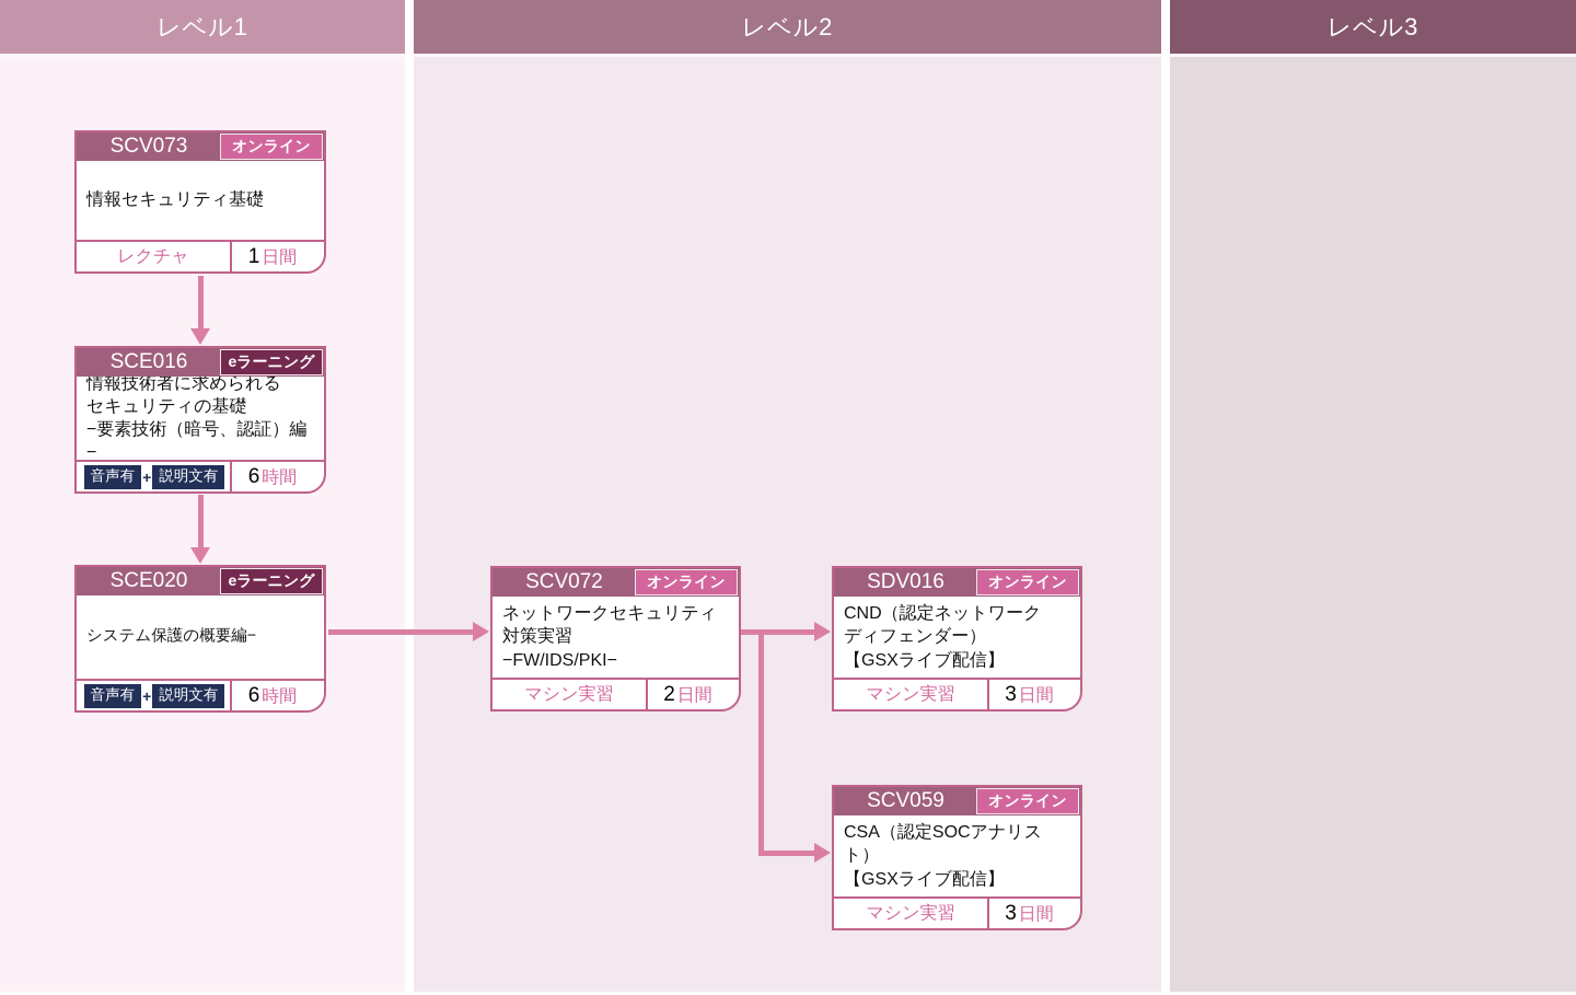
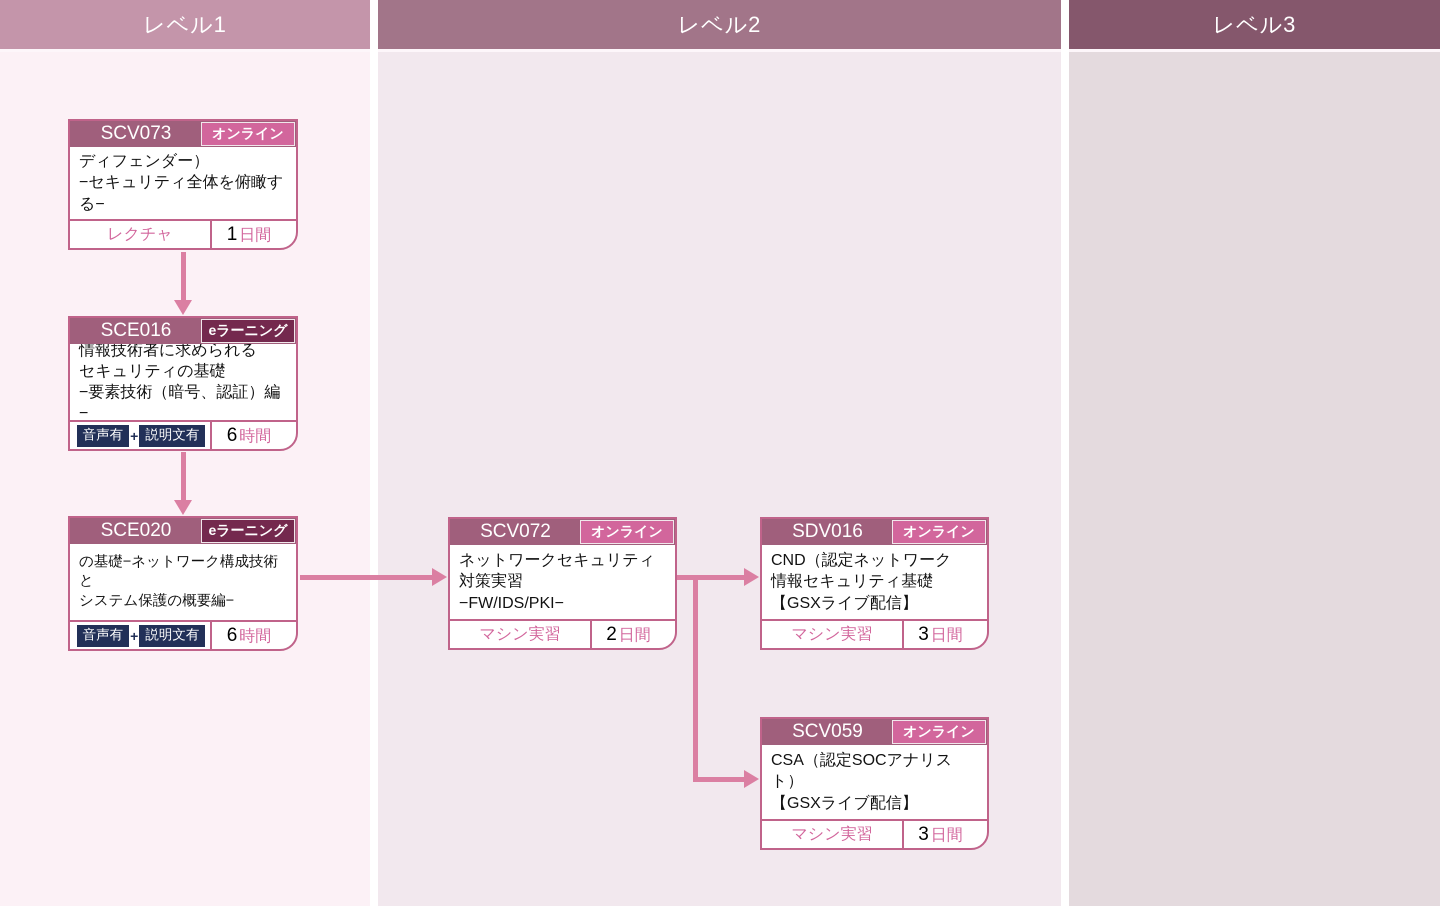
  レベル1
  レベル2
  レベル3
  SCV073
  オンライン
- 情報セキュリティ基礎
+ ディフェンダー）
+ −セキュリティ全体を俯瞰する−
  レクチャ
  1
  日間
  SCE016
  eラーニング
  情報技術者に求められる
  セキュリティの基礎
  −要素技術（暗号、認証）編−
  音声有
  +
  説明文有
  6
  時間
  SCE020
  eラーニング
+ の基礎−ネットワーク構成技術と
  システム保護の概要編−
  音声有
  +
  説明文有
  6
  時間
  SCV072
  オンライン
  ネットワークセキュリティ
  対策実習
  −FW/IDS/PKI−
  マシン実習
  2
  日間
  SDV016
  オンライン
  CND（認定ネットワーク
- ディフェンダー）
+ 情報セキュリティ基礎
  【GSXライブ配信】
  マシン実習
  3
  日間
  SCV059
  オンライン
  CSA（認定SOCアナリスト）
  【GSXライブ配信】
  マシン実習
  3
  日間
